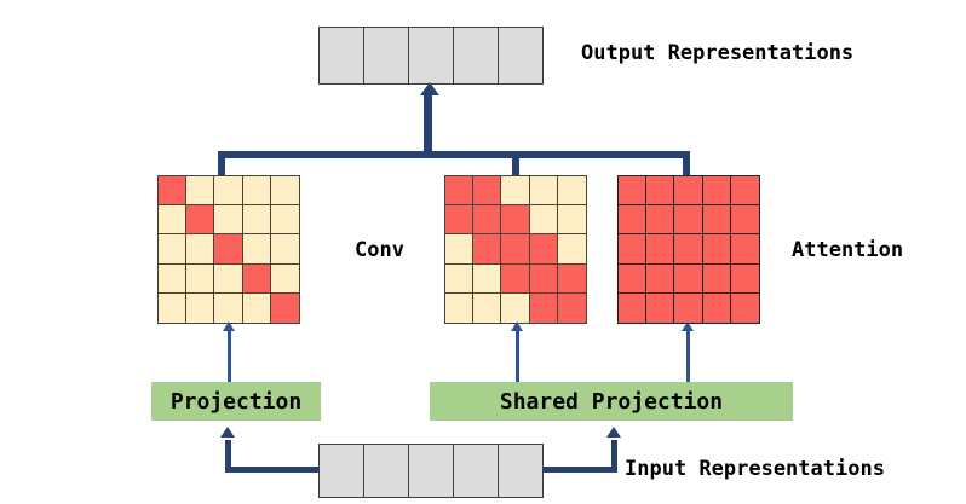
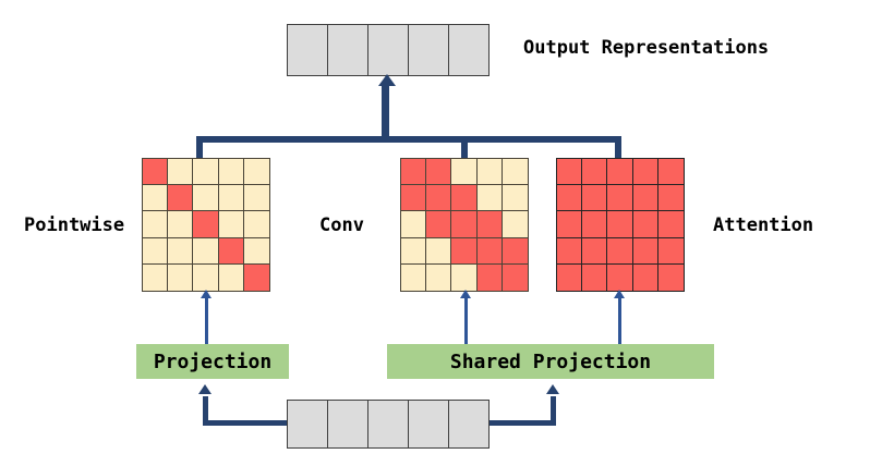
  Output Representations
+ Pointwise
  Conv
  Attention
  Projection
  Shared Projection
- Input Representations
